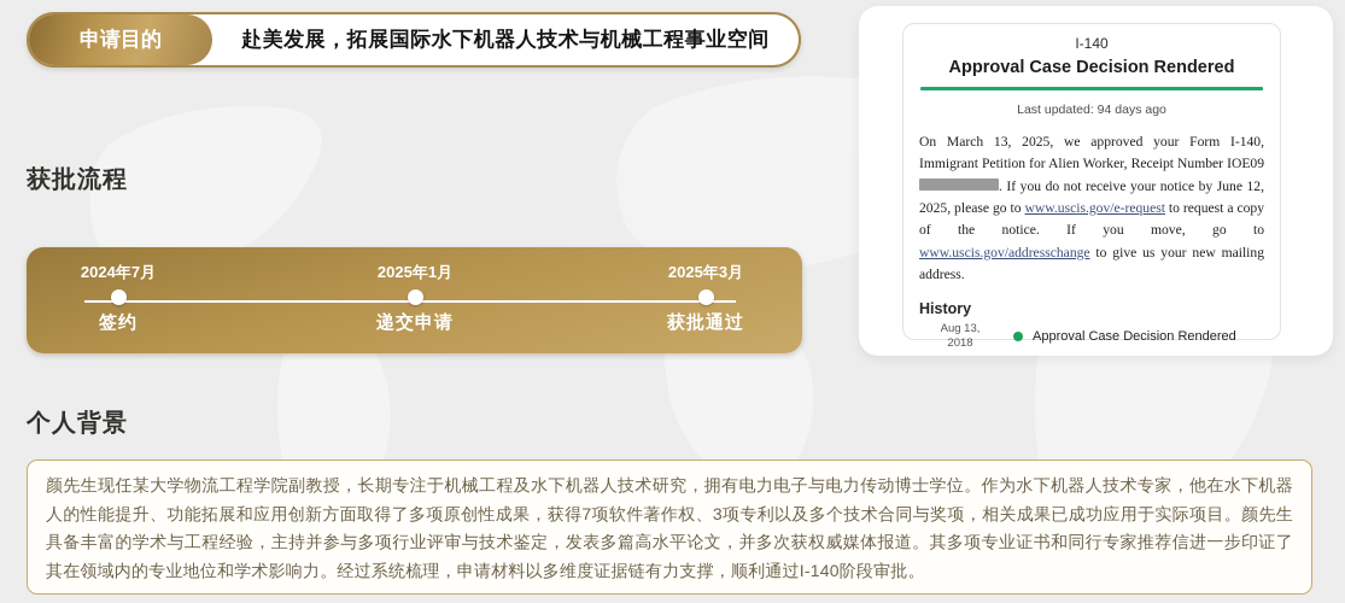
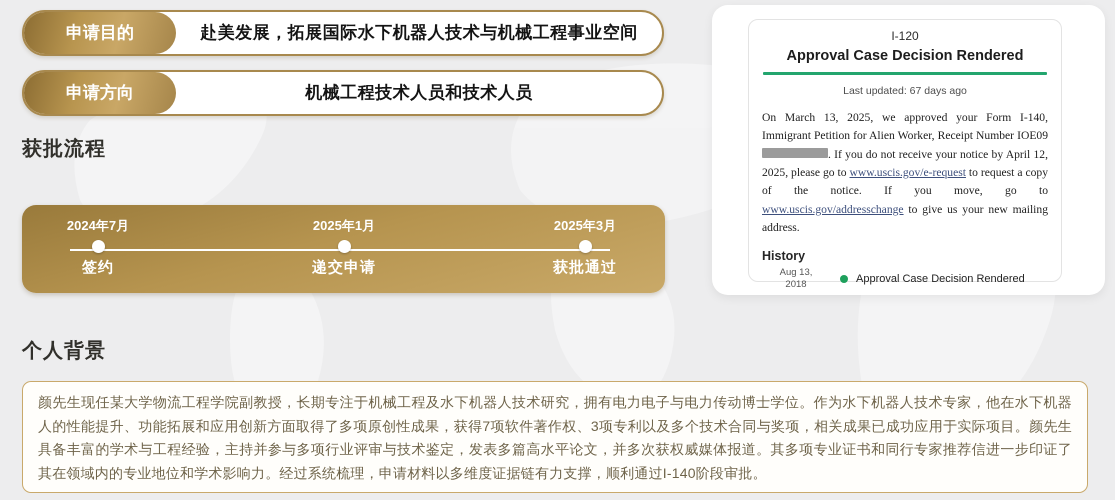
  申请目的
  赴美发展，拓展国际水下机器人技术与机械工程事业空间
+ 申请方向
+ 机械工程技术人员和技术人员
  获批流程
  2024年7月
  签约
  2025年1月
  递交申请
  2025年3月
  获批通过
- I-140
+ I-120
  Approval Case Decision Rendered
- Last updated: 94 days ago
+ Last updated: 67 days ago
- On March 13, 2025, we approved your Form I-140, Immigrant Petition for Alien Worker, Receipt Number IOE09. If you do not receive your notice by June 12, 2025, please go to www.uscis.gov/e-request to request a copy of the notice. If you move, go to www.uscis.gov/addresschange to give us your new mailing address.
+ On March 13, 2025, we approved your Form I-140, Immigrant Petition for Alien Worker, Receipt Number IOE09. If you do not receive your notice by April 12, 2025, please go to www.uscis.gov/e-request to request a copy of the notice. If you move, go to www.uscis.gov/addresschange to give us your new mailing address.
  History
  Aug 13,
  2018
  Approval Case Decision Rendered
  个人背景
  颜先生现任某大学物流工程学院副教授，长期专注于机械工程及水下机器人技术研究，拥有电力电子与电力传动博士学位。作为水下机器人技术专家，他在水下机器人的性能提升、功能拓展和应用创新方面取得了多项原创性成果，获得7项软件著作权、3项专利以及多个技术合同与奖项，相关成果已成功应用于实际项目。颜先生具备丰富的学术与工程经验，主持并参与多项行业评审与技术鉴定，发表多篇高水平论文，并多次获权威媒体报道。其多项专业证书和同行专家推荐信进一步印证了其在领域内的专业地位和学术影响力。经过系统梳理，申请材料以多维度证据链有力支撑，顺利通过I-140阶段审批。
